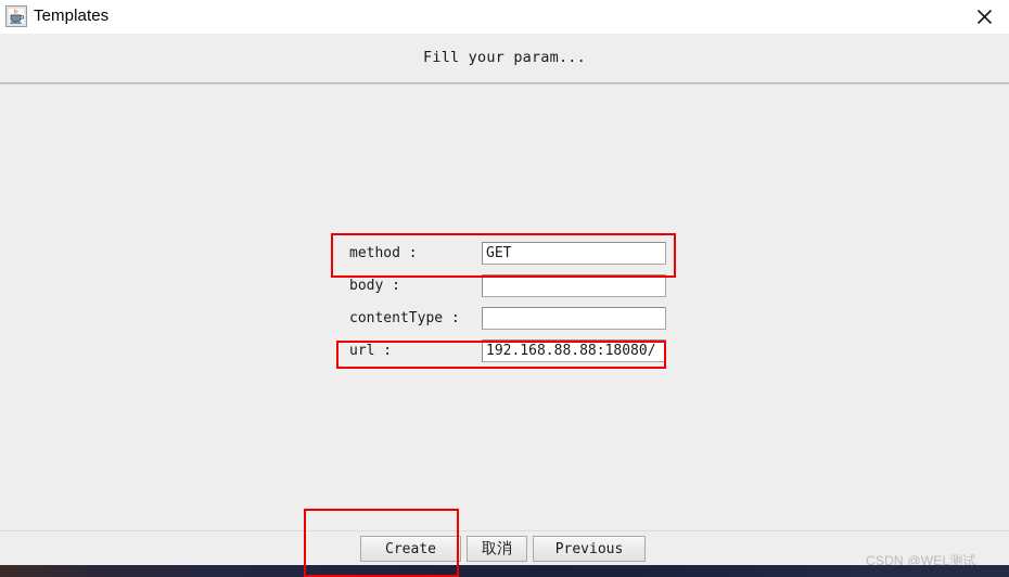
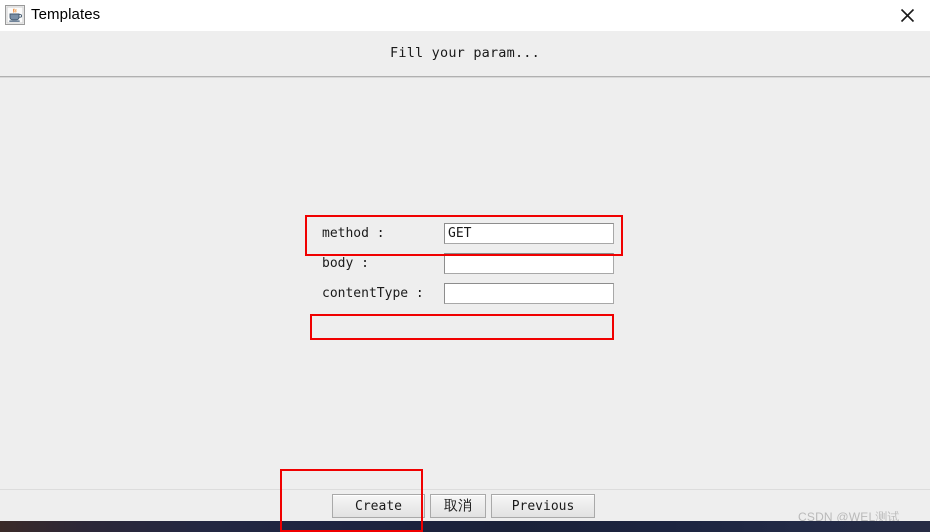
  Templates
  Fill your param...
  method :
  GET
  body :
  contentType :
- url :
- 192.168.88.88:18080/
  Create
  取消
  Previous
  CSDN @WEL测试
